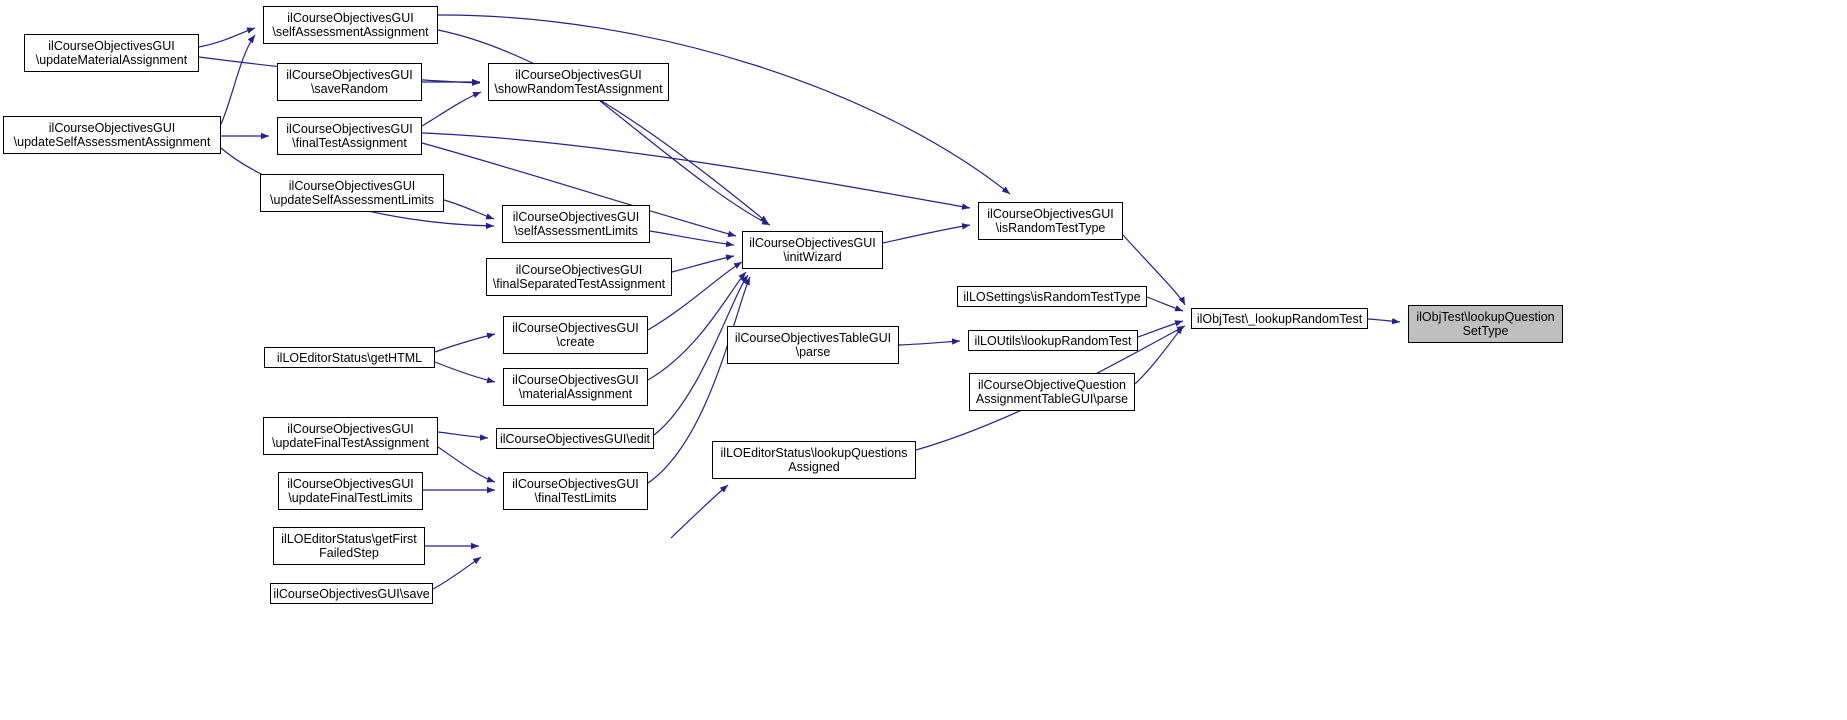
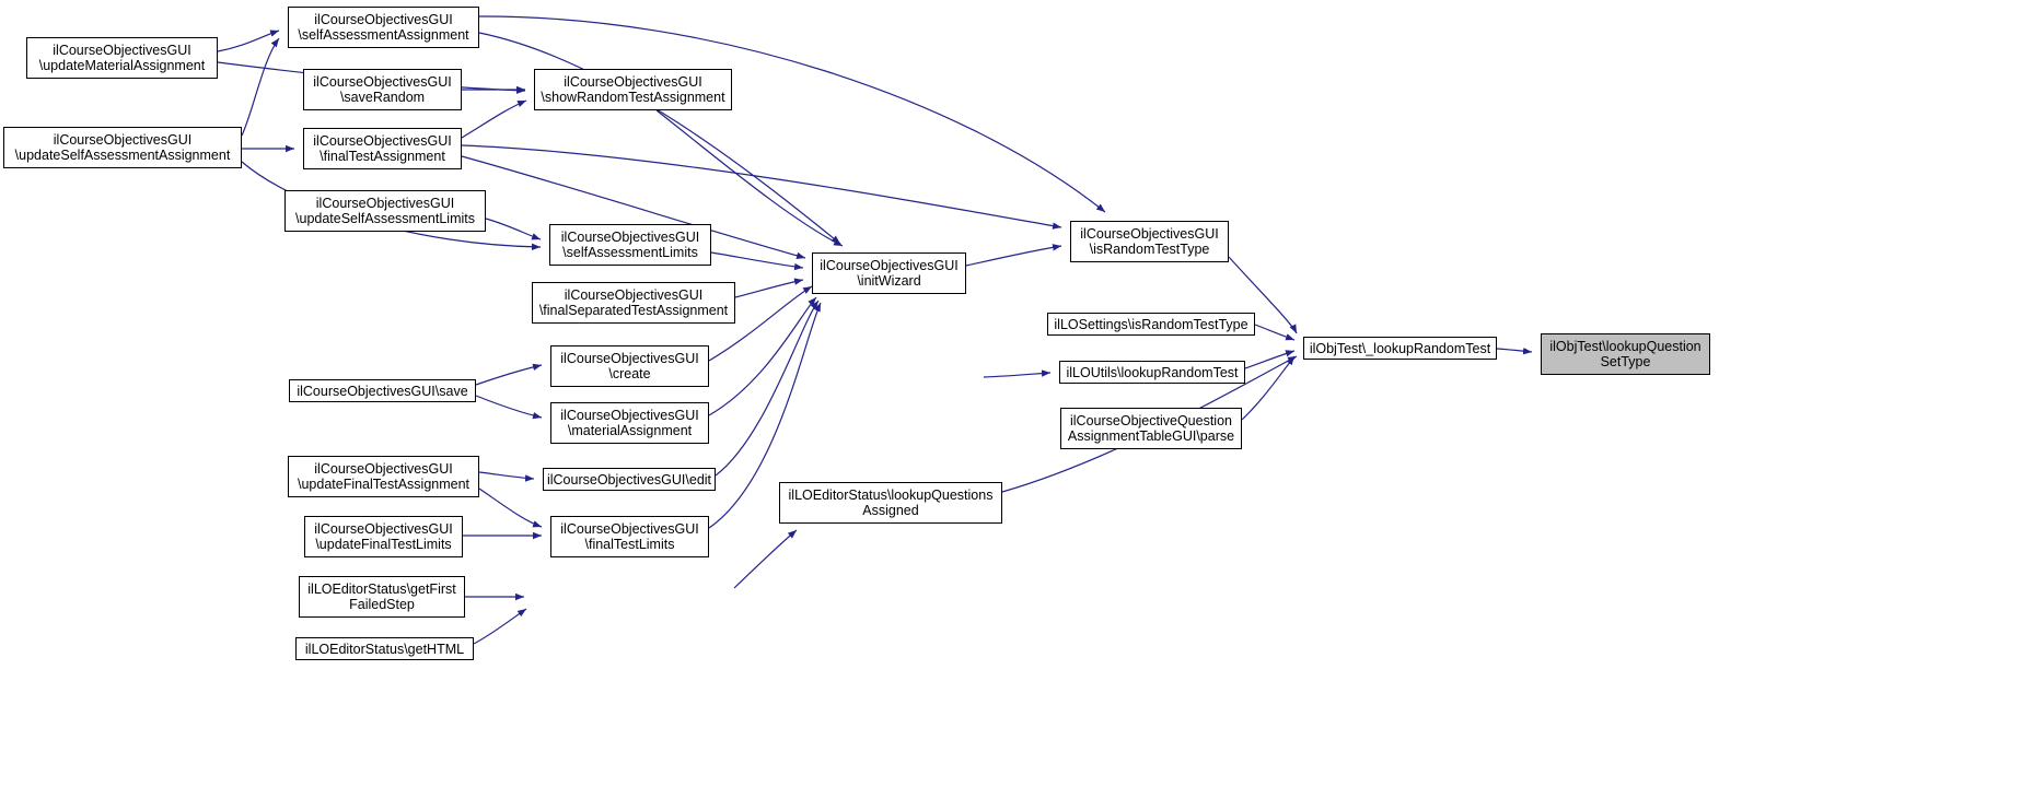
  ilCourseObjectivesGUI
  \updateMaterialAssignment
  ilCourseObjectivesGUI
  \selfAssessmentAssignment
  ilCourseObjectivesGUI
  \saveRandom
  ilCourseObjectivesGUI
  \showRandomTestAssignment
  ilCourseObjectivesGUI
  \updateSelfAssessmentAssignment
  ilCourseObjectivesGUI
  \finalTestAssignment
  ilCourseObjectivesGUI
  \updateSelfAssessmentLimits
  ilCourseObjectivesGUI
  \selfAssessmentLimits
  ilCourseObjectivesGUI
  \isRandomTestType
  ilCourseObjectivesGUI
  \initWizard
  ilCourseObjectivesGUI
  \finalSeparatedTestAssignment
  ilLOSettings\isRandomTestType
  ilObjTest\_lookupRandomTest
  ilObjTest\lookupQuestion
  SetType
  ilCourseObjectivesGUI
  \create
- ilCourseObjectivesTableGUI
- \parse
  ilLOUtils\lookupRandomTest
- ilLOEditorStatus\getHTML
+ ilCourseObjectivesGUI\save
  ilCourseObjectiveQuestion
  AssignmentTableGUI\parse
  ilCourseObjectivesGUI
  \materialAssignment
  ilCourseObjectivesGUI
  \updateFinalTestAssignment
  ilCourseObjectivesGUI\edit
  ilLOEditorStatus\lookupQuestions
  Assigned
  ilCourseObjectivesGUI
  \updateFinalTestLimits
  ilCourseObjectivesGUI
  \finalTestLimits
  ilLOEditorStatus\getFirst
  FailedStep
- ilCourseObjectivesGUI\save
+ ilLOEditorStatus\getHTML
